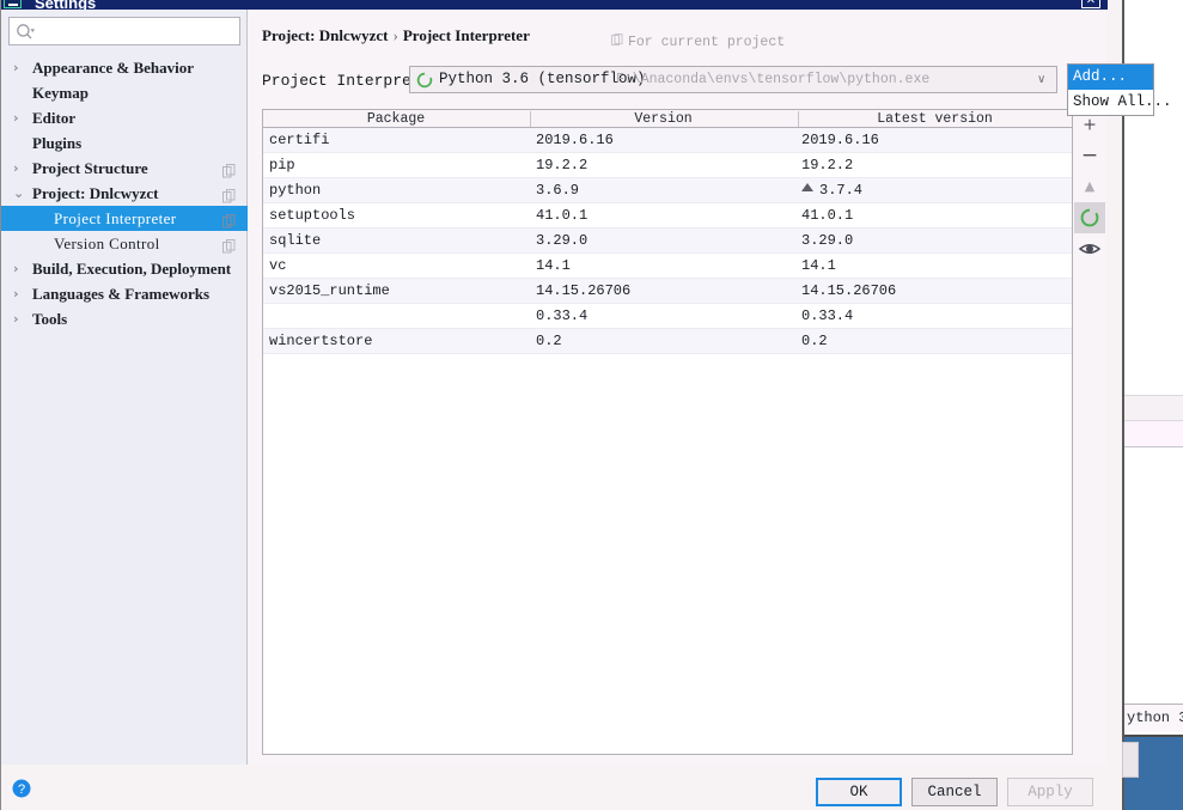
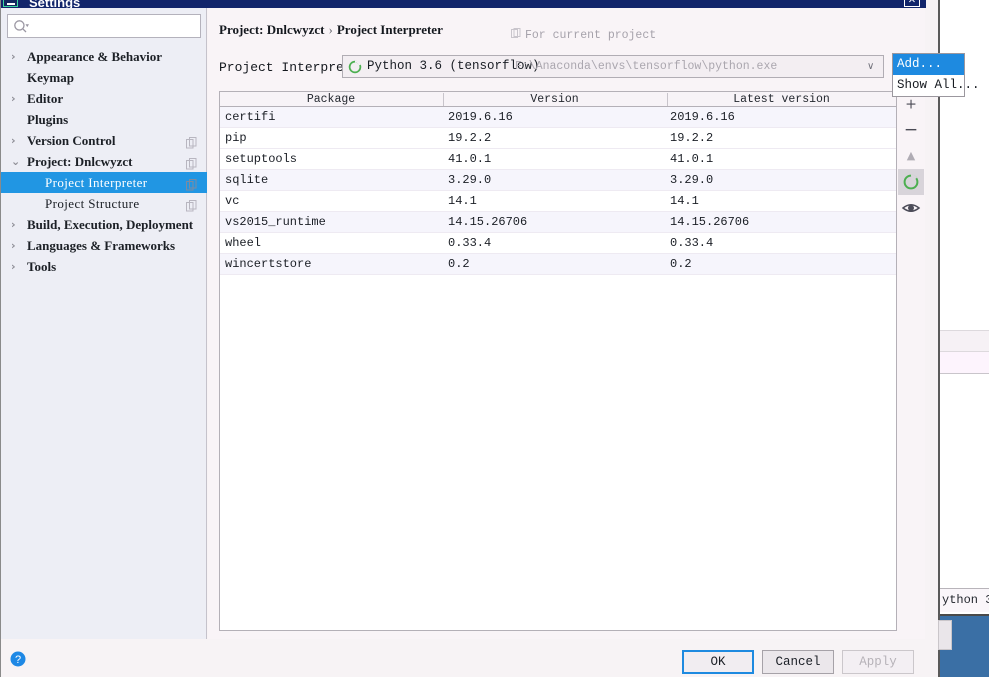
  Settings
  ✕
  ›
  Appearance & Behavior
  Keymap
  ›
  Editor
  Plugins
  ›
- Project Structure
+ Version Control
  ⌄
  Project: Dnlcwyzct
  Project Interpreter
- Version Control
+ Project Structure
  ›
  Build, Execution, Deployment
  ›
  Languages & Frameworks
  ›
  Tools
  Project: Dnlcwyzct › Project Interpreter
  For current project
  Project Interpre
  Python 3.6 (tensorflow)
  F:\Anaconda\envs\tensorflow\python.exe
  ∨
  Add...
  Show All...
  Package
  Version
  Latest version
  certifi
  2019.6.16
  2019.6.16
  pip
  19.2.2
  19.2.2
- python
- 3.6.9
- 3.7.4
  setuptools
  41.0.1
  41.0.1
  sqlite
  3.29.0
  3.29.0
  vc
  14.1
  14.1
  vs2015_runtime
  14.15.26706
  14.15.26706
+ wheel
  0.33.4
  0.33.4
  wincertstore
  0.2
  0.2
  ＋
  −
  ▲
  ?
  OK
  Cancel
  Apply
